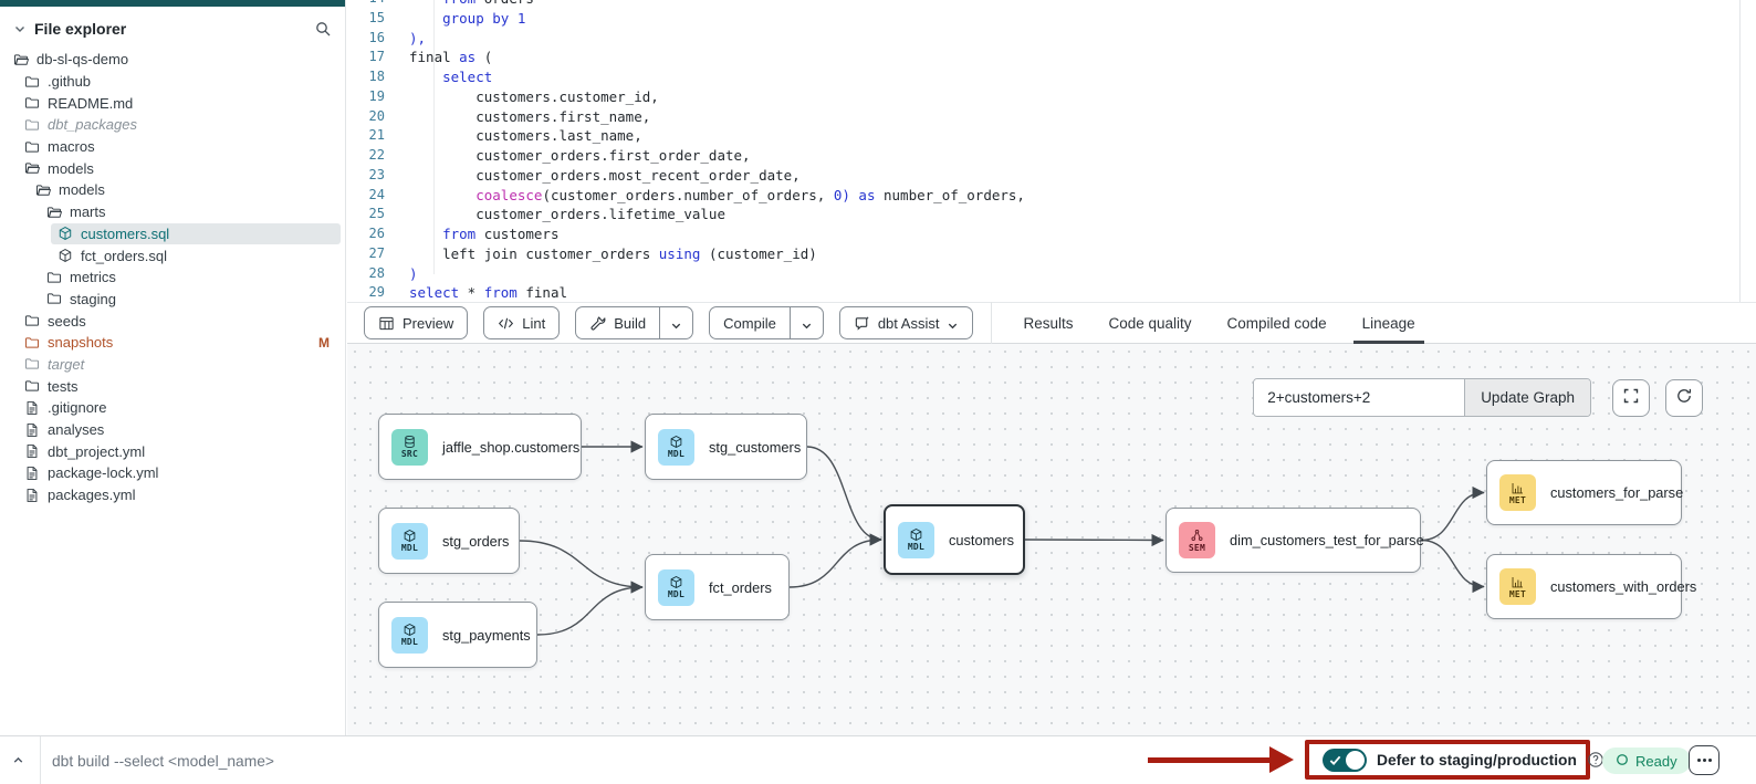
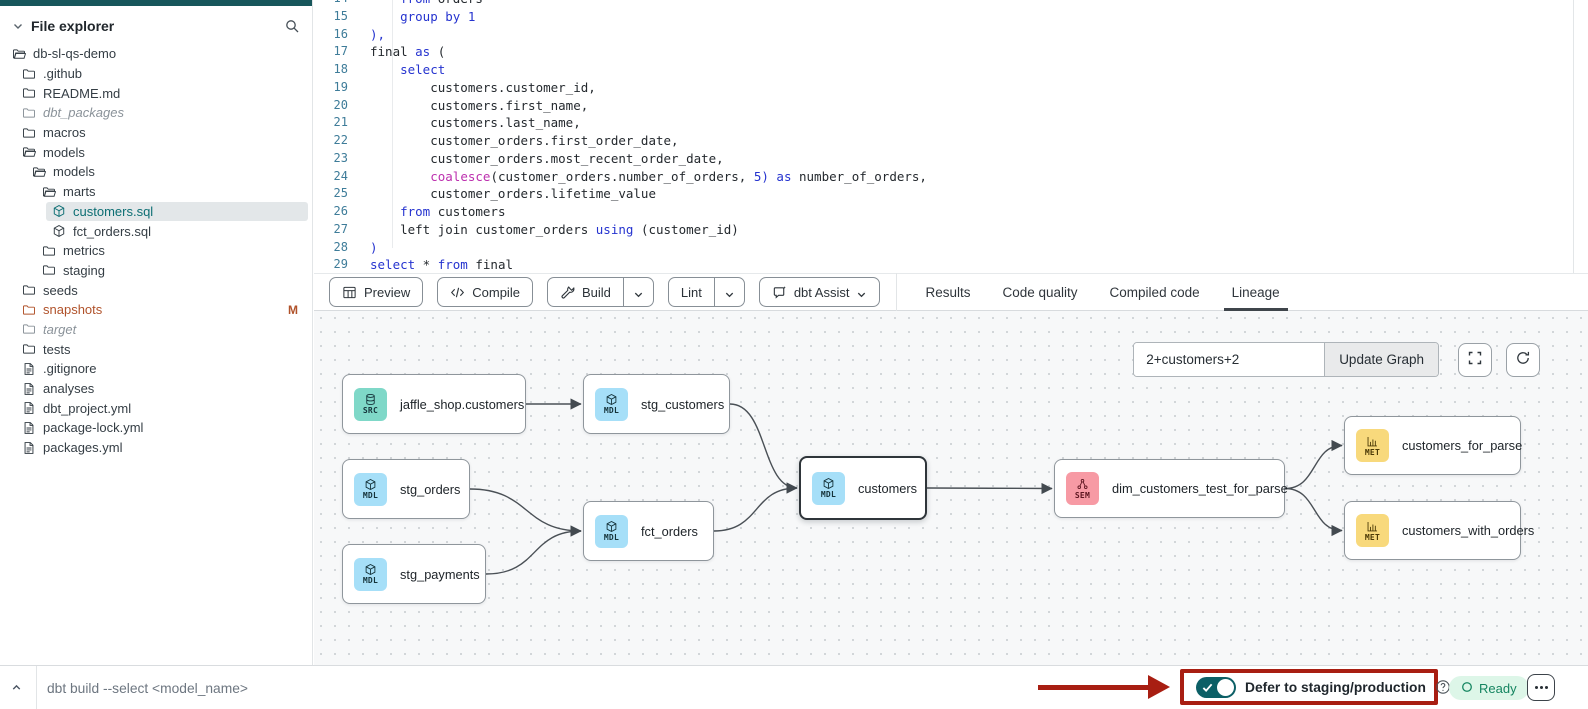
  File explorer
  db-sl-qs-demo
  .github
  README.md
  dbt_packages
  macros
  models
  models
  marts
  customers.sql
  fct_orders.sql
  metrics
  staging
  seeds
  snapshots
  M
  target
  tests
  .gitignore
  analyses
  dbt_project.yml
  package-lock.yml
  packages.yml
  15
  group by 1
  16
  ),
  17
  final as (
  18
  select
  19
  customers.customer_id,
  20
  customers.first_name,
  21
  customers.last_name,
  22
  customer_orders.first_order_date,
  23
  customer_orders.most_recent_order_date,
  24
- coalesce(customer_orders.number_of_orders, 0) as number_of_orders,
+ coalesce(customer_orders.number_of_orders, 5) as number_of_orders,
  25
  customer_orders.lifetime_value
  26
  from customers
  27
  left join customer_orders using (customer_id)
  28
  )
  29
  select * from final
  Preview
- Lint
+ Compile
  Build
- Compile
+ Lint
  dbt Assist
  Results
  Code quality
  Compiled code
  Lineage
  SRC
  jaffle_shop.customers
  MDL
  stg_customers
  MDL
  stg_orders
  MDL
  stg_payments
  MDL
  fct_orders
  MDL
  customers
  SEM
  dim_customers_test_for_parse
  MET
  customers_for_parse
  MET
  customers_with_orders
  2+customers+2
  Update Graph
  dbt build --select <model_name>
  Defer to staging/production
  Ready
